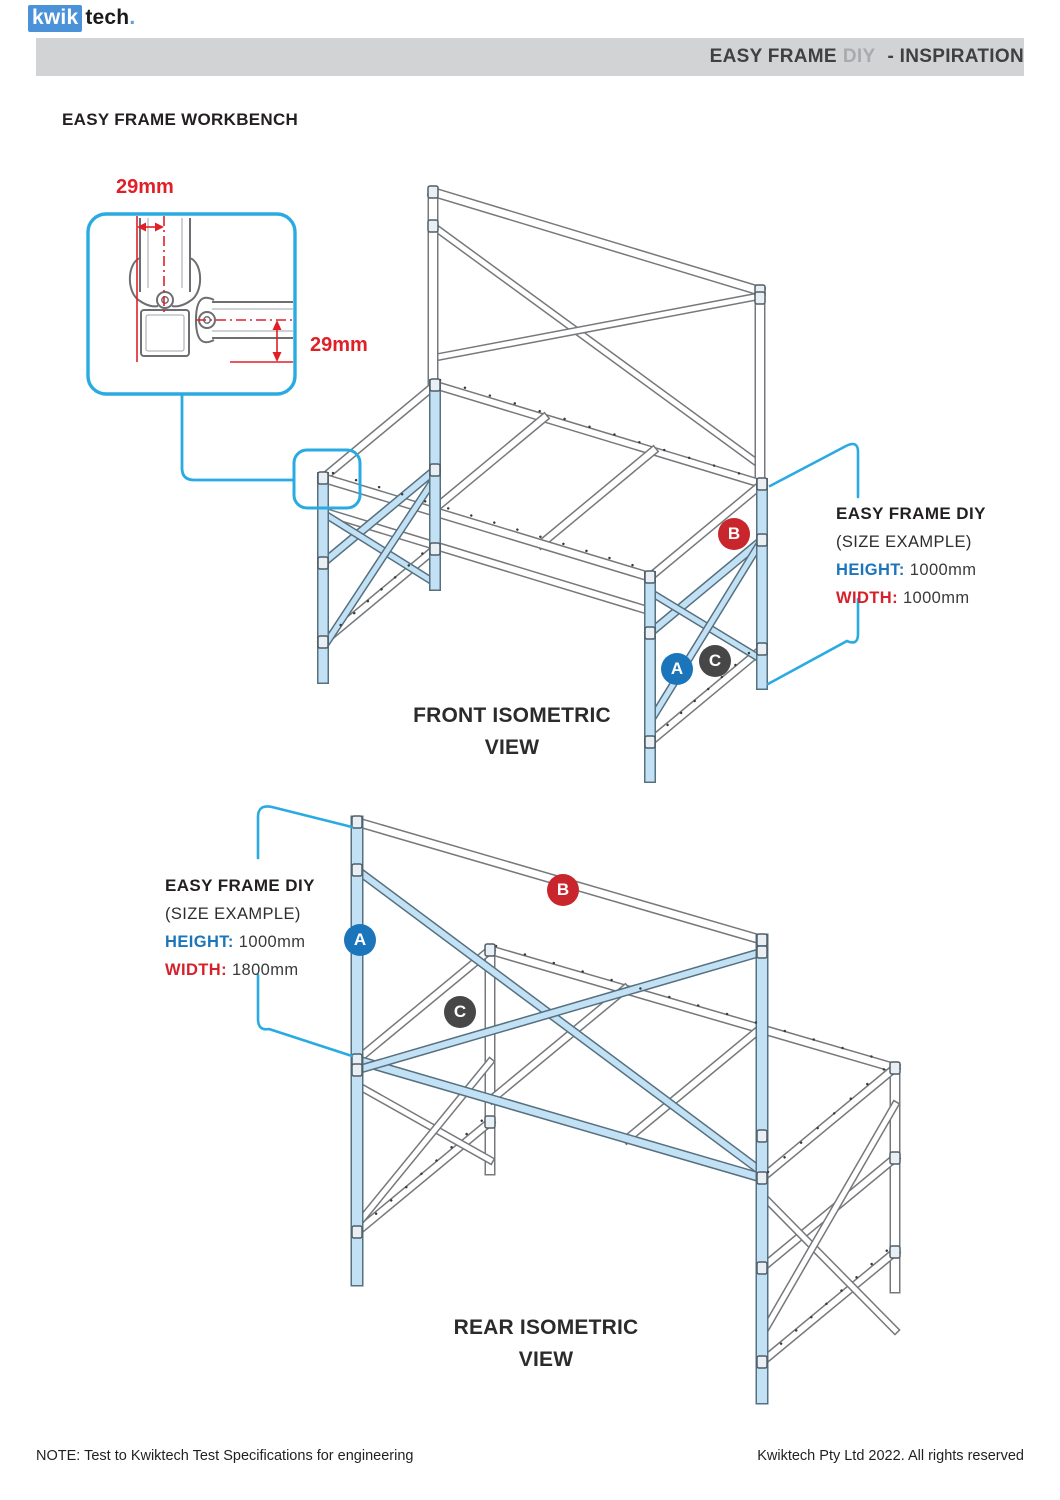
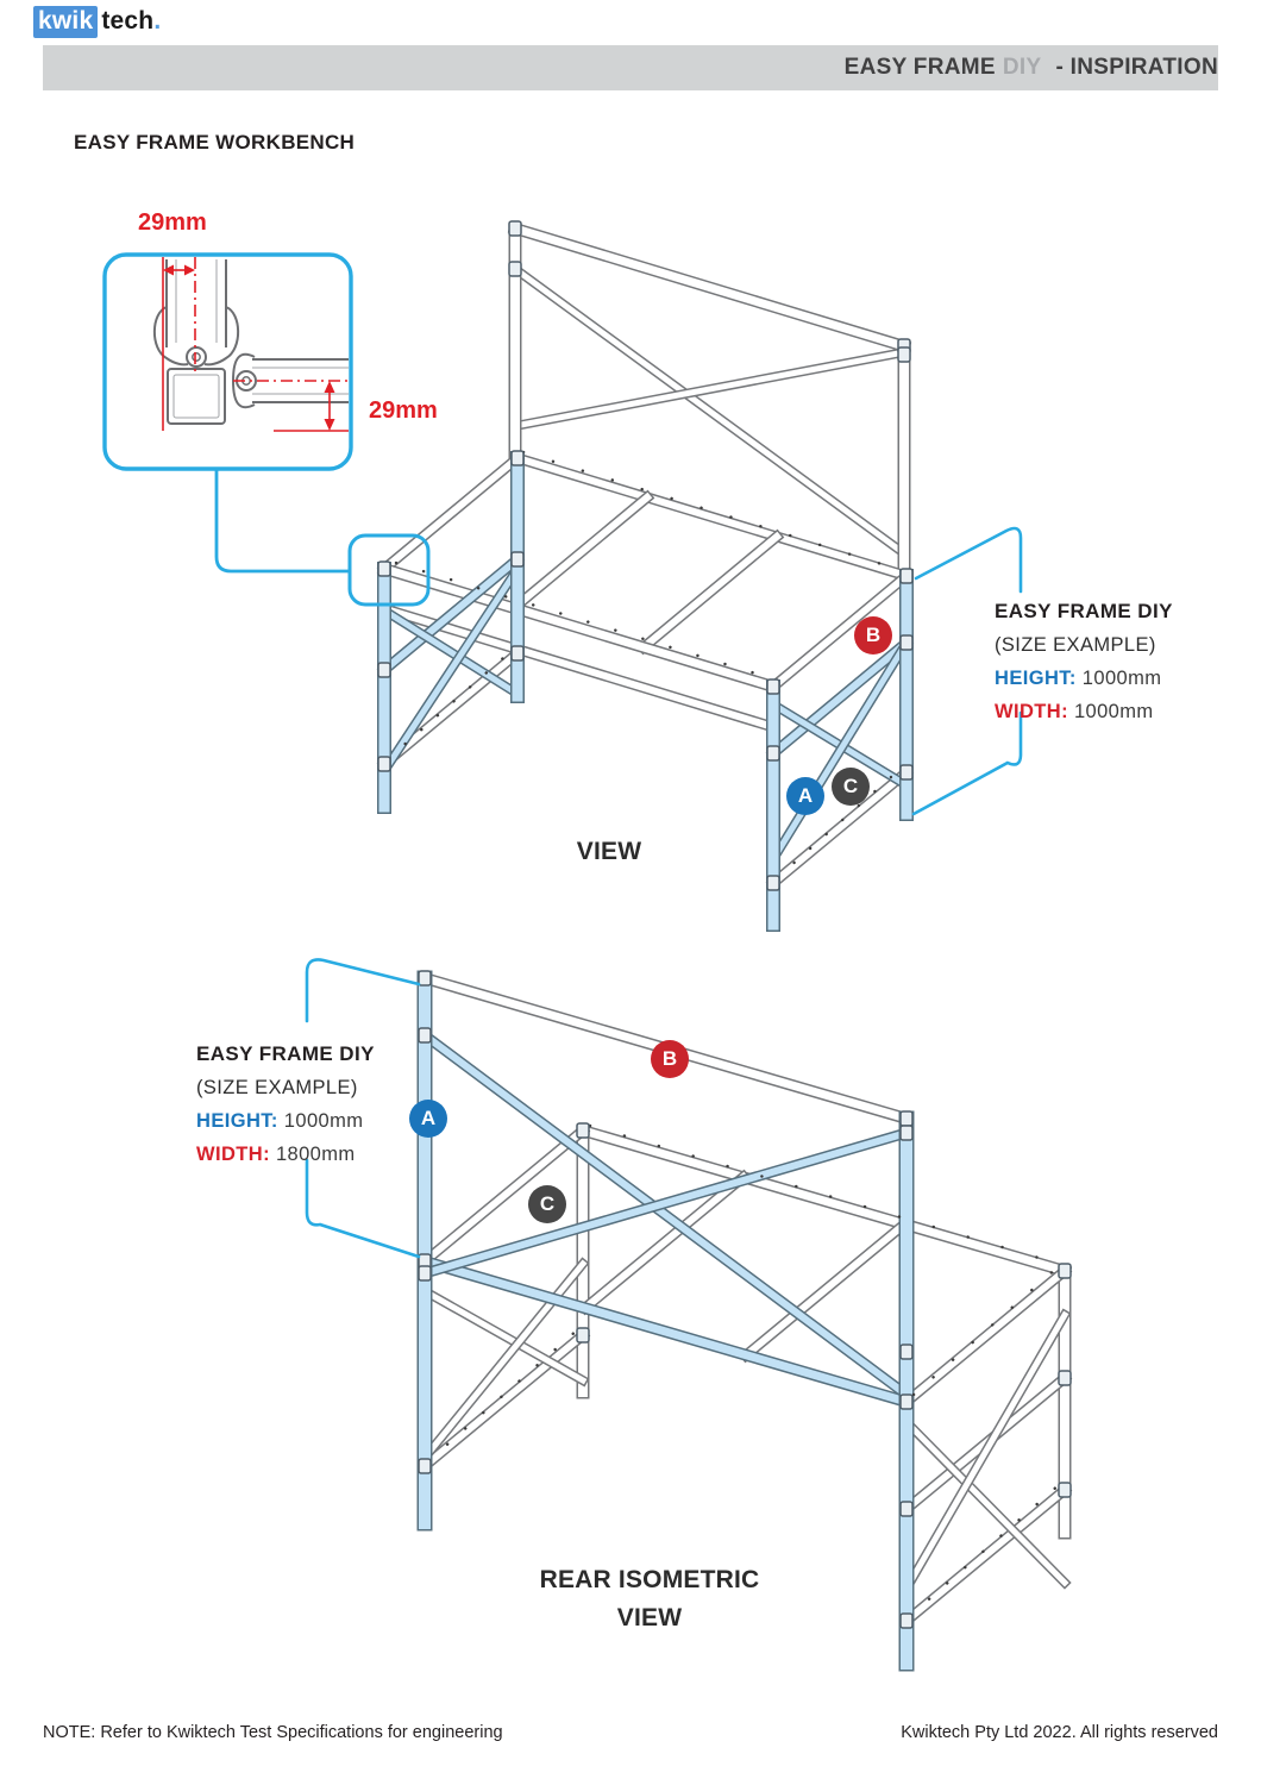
  kwik
  tech.
  EASY FRAME
  DIY
  - INSPIRATION
  EASY FRAME WORKBENCH
  29mm
  29mm
  EASY FRAME DIY
  (SIZE EXAMPLE)
  HEIGHT: 1000mm
  WIDTH: 1000mm
  EASY FRAME DIY
  (SIZE EXAMPLE)
  HEIGHT: 1000mm
  WIDTH: 1800mm
  A
  B
  C
  A
  B
  C
- FRONT ISOMETRIC
  VIEW
  REAR ISOMETRIC
  VIEW
- NOTE: Test to Kwiktech Test Specifications for engineering
+ NOTE: Refer to Kwiktech Test Specifications for engineering
  Kwiktech Pty Ltd 2022. All rights reserved
